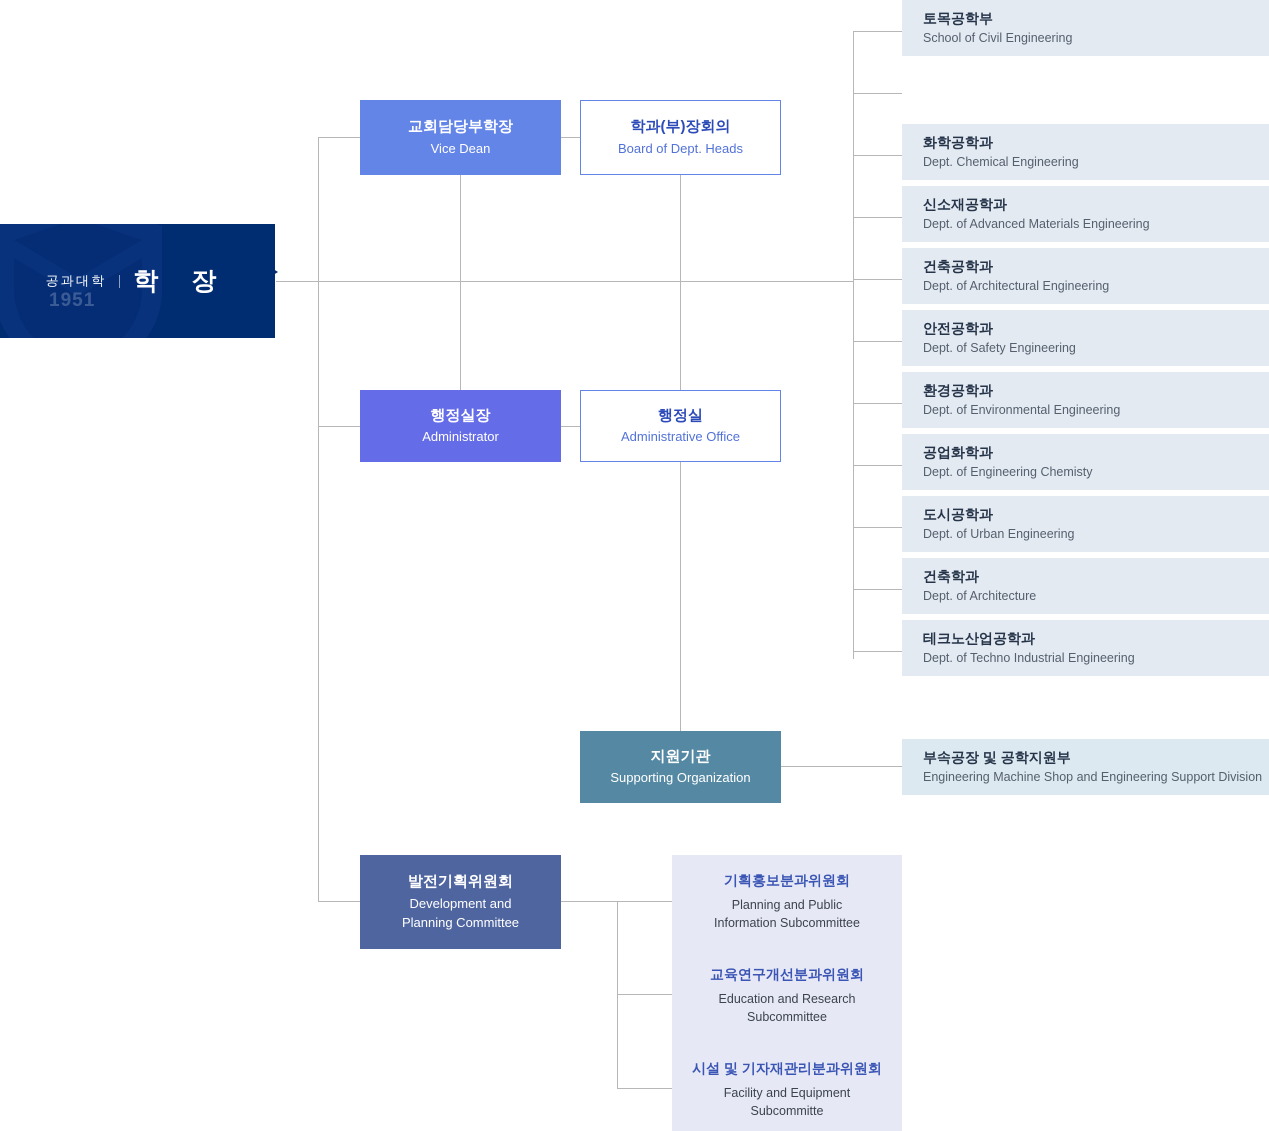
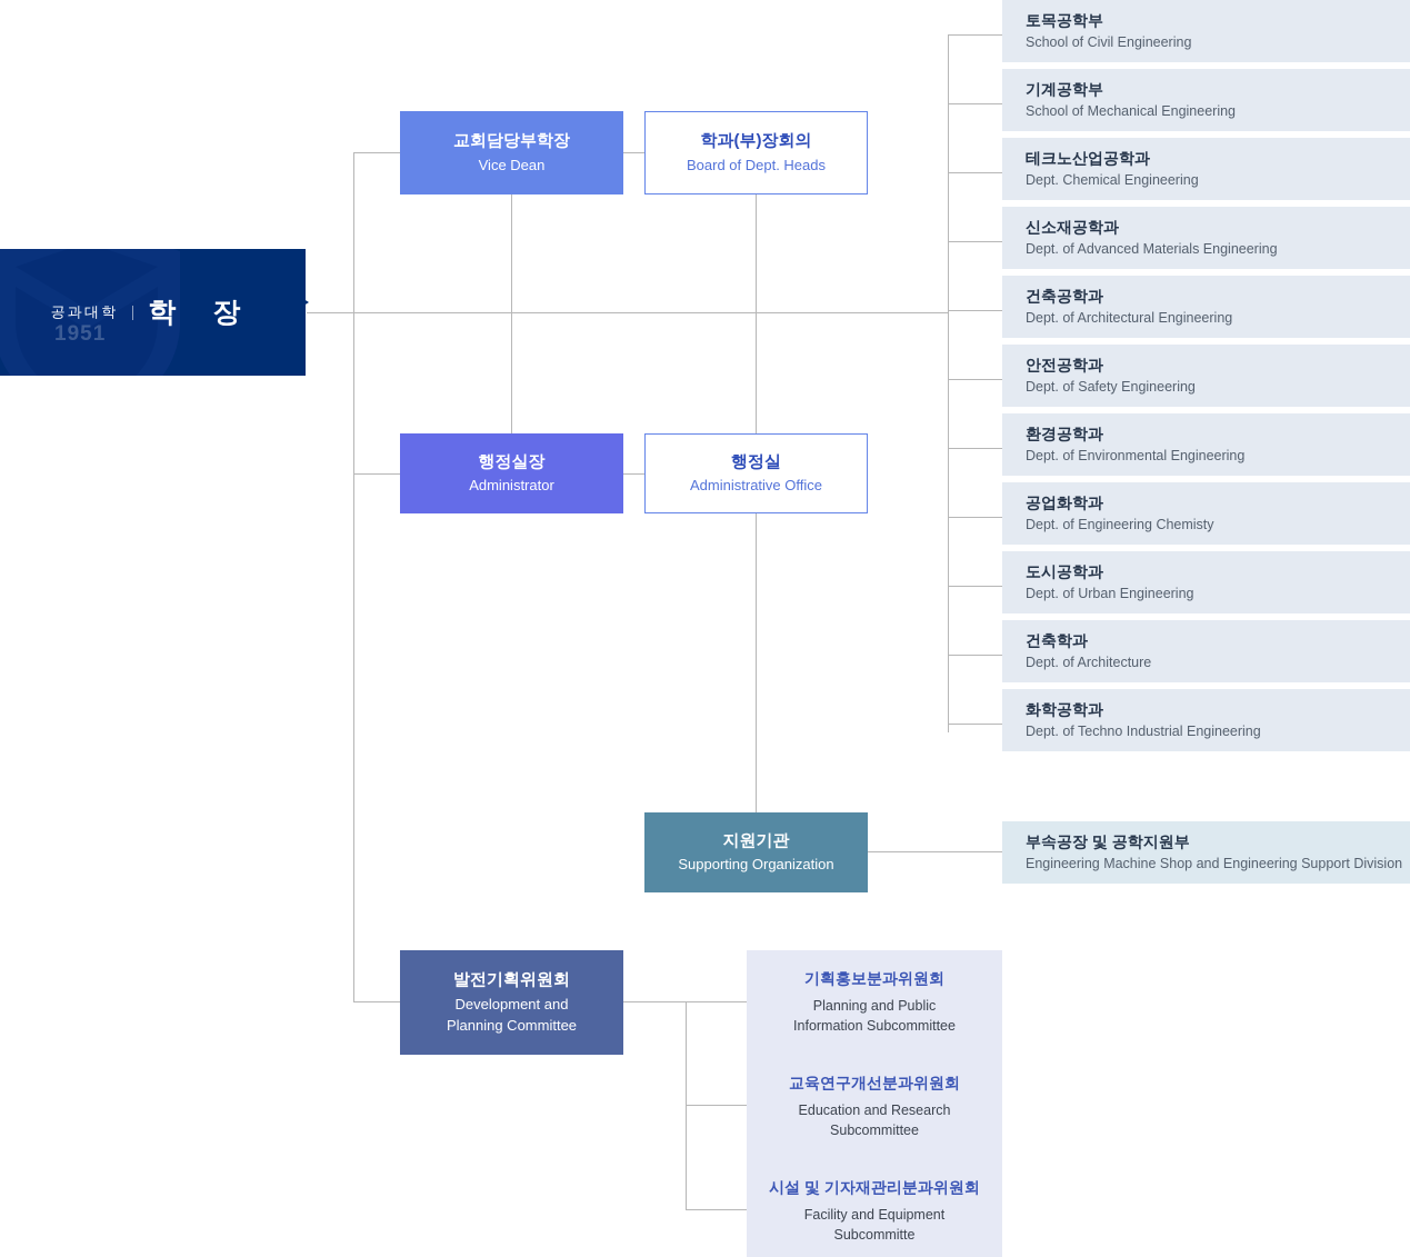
  공과대학
  학 장
  1951
  교회담당부학장
  Vice Dean
  학과(부)장회의
  Board of Dept. Heads
  행정실장
  Administrator
  행정실
  Administrative Office
  지원기관
  Supporting Organization
  발전기획위원회
  Development and
  Planning Committee
  토목공학부
  School of Civil Engineering
+ 기계공학부
+ School of Mechanical Engineering
- 화학공학과
+ 테크노산업공학과
  Dept. Chemical Engineering
  신소재공학과
  Dept. of Advanced Materials Engineering
  건축공학과
  Dept. of Architectural Engineering
  안전공학과
  Dept. of Safety Engineering
  환경공학과
  Dept. of Environmental Engineering
  공업화학과
  Dept. of Engineering Chemisty
  도시공학과
  Dept. of Urban Engineering
  건축학과
  Dept. of Architecture
- 테크노산업공학과
+ 화학공학과
  Dept. of Techno Industrial Engineering
  부속공장 및 공학지원부
  Engineering Machine Shop and Engineering Support Division
  기획홍보분과위원회
  Planning and Public
  Information Subcommittee
  교육연구개선분과위원회
  Education and Research
  Subcommittee
  시설 및 기자재관리분과위원회
  Facility and Equipment
  Subcommitte
